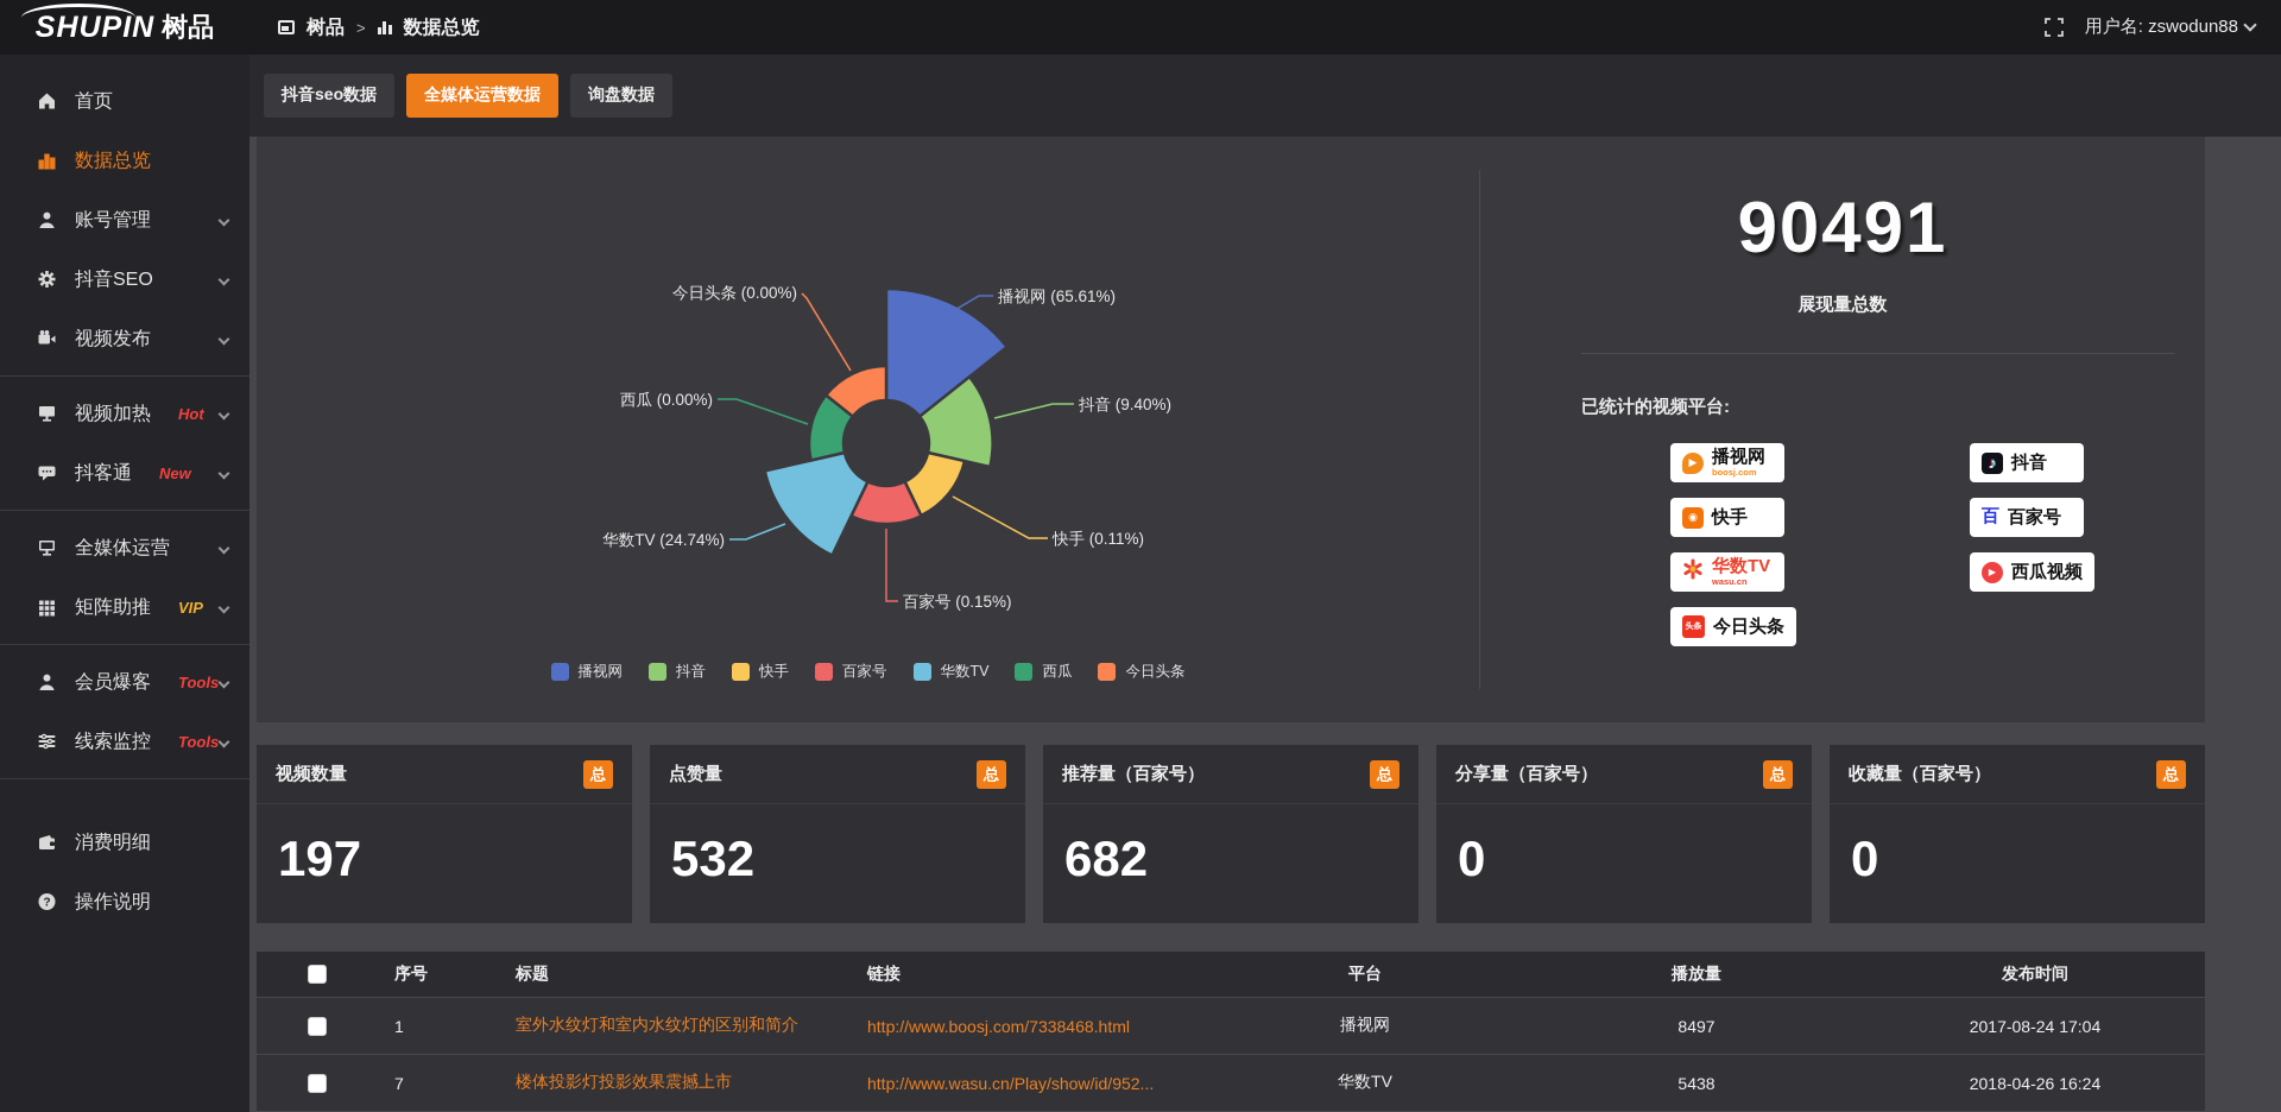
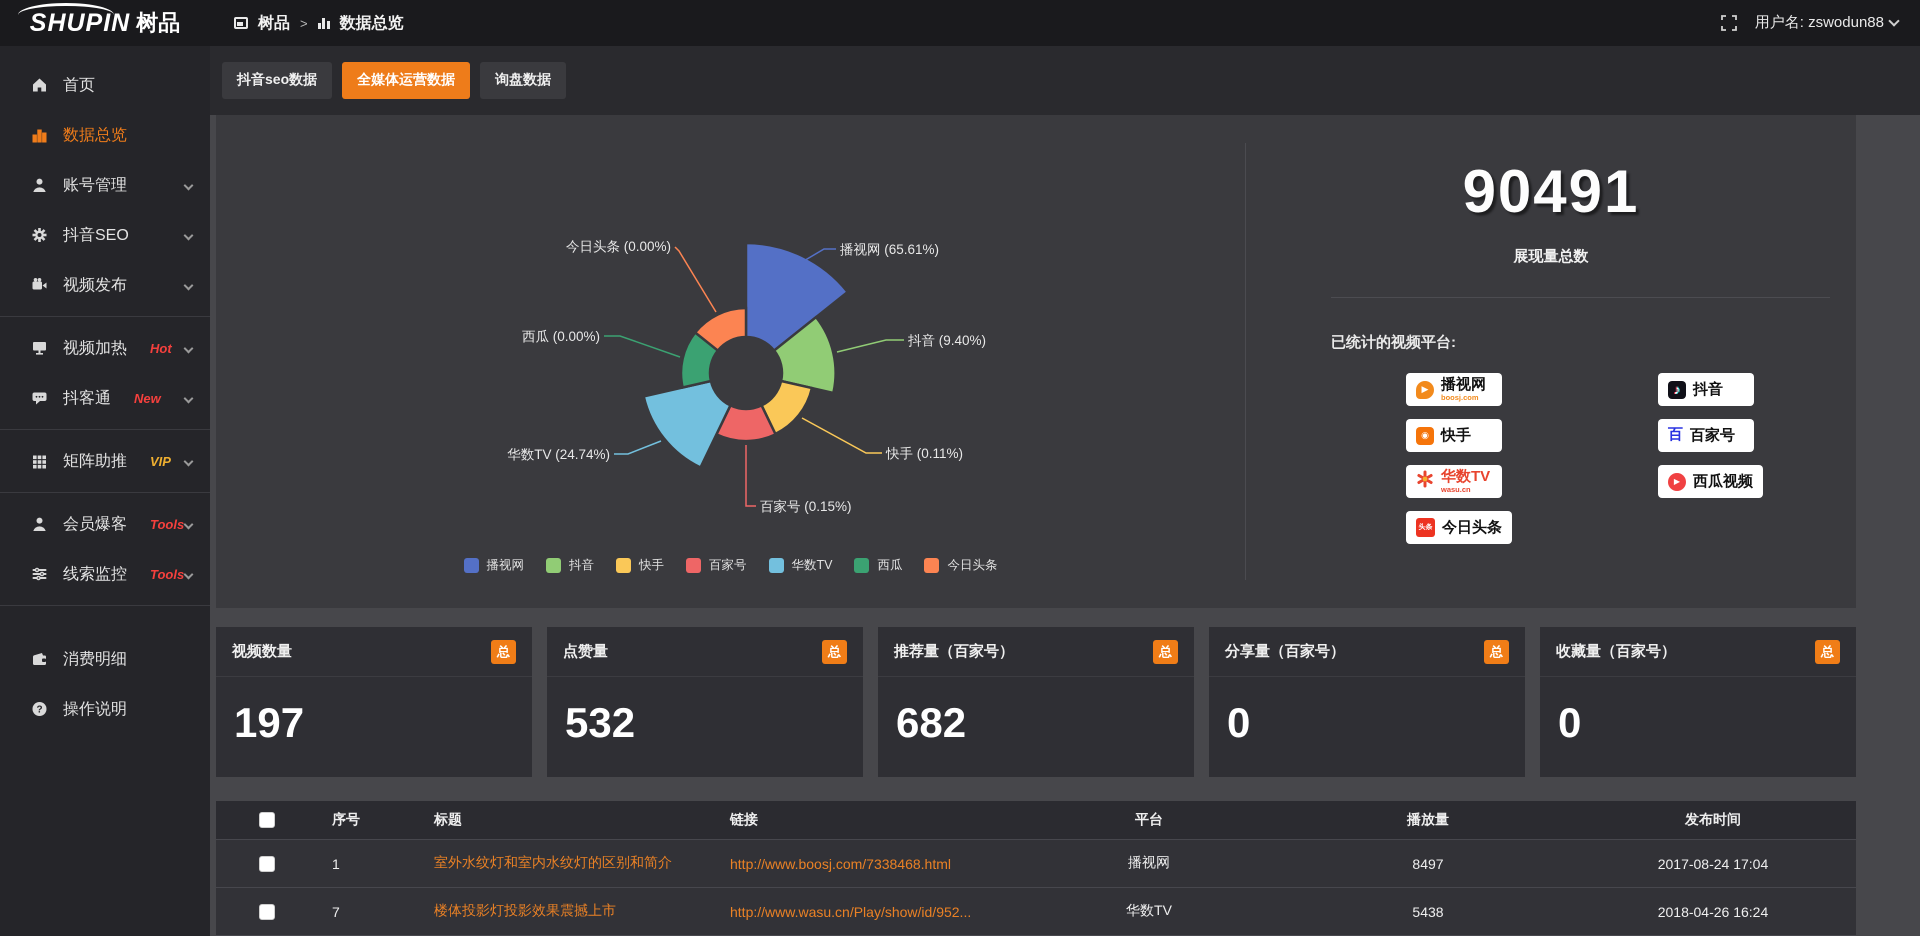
  SHUPIN
  树品
  树品
  >
  数据总览
  用户名: zswodun88
  首页
  数据总览
  账号管理
  抖音SEO
  视频发布
  视频加热
  Hot
  抖客通
  New
- 全媒体运营
  矩阵助推
  VIP
  会员爆客
  Tools
  线索监控
  Tools
  消费明细
  ?
  操作说明
  抖音seo数据
  全媒体运营数据
  询盘数据
  播视网 (65.61%)
  抖音 (9.40%)
  快手 (0.11%)
  百家号 (0.15%)
  华数TV (24.74%)
  西瓜 (0.00%)
  今日头条 (0.00%)
  播视网
  抖音
  快手
  百家号
  华数TV
  西瓜
  今日头条
  90491
  展现量总数
  已统计的视频平台:
  ▶
  播视网
  boosj.com
  ◉
  快手
  华数TV
  wasu.cn
  今日头条
  ♪
  抖音
  百
  百家号
  ▶
  西瓜视频
  视频数量
  总
  197
  点赞量
  总
  532
  推荐量（百家号）
  总
  682
  分享量（百家号）
  总
  0
  收藏量（百家号）
  总
  0
  序号
  标题
  链接
  平台
  播放量
  发布时间
  1
  室外水纹灯和室内水纹灯的区别和简介
  http://www.boosj.com/7338468.html
  播视网
  8497
  2017-08-24 17:04
  7
  楼体投影灯投影效果震撼上市
  http://www.wasu.cn/Play/show/id/952...
  华数TV
  5438
  2018-04-26 16:24
